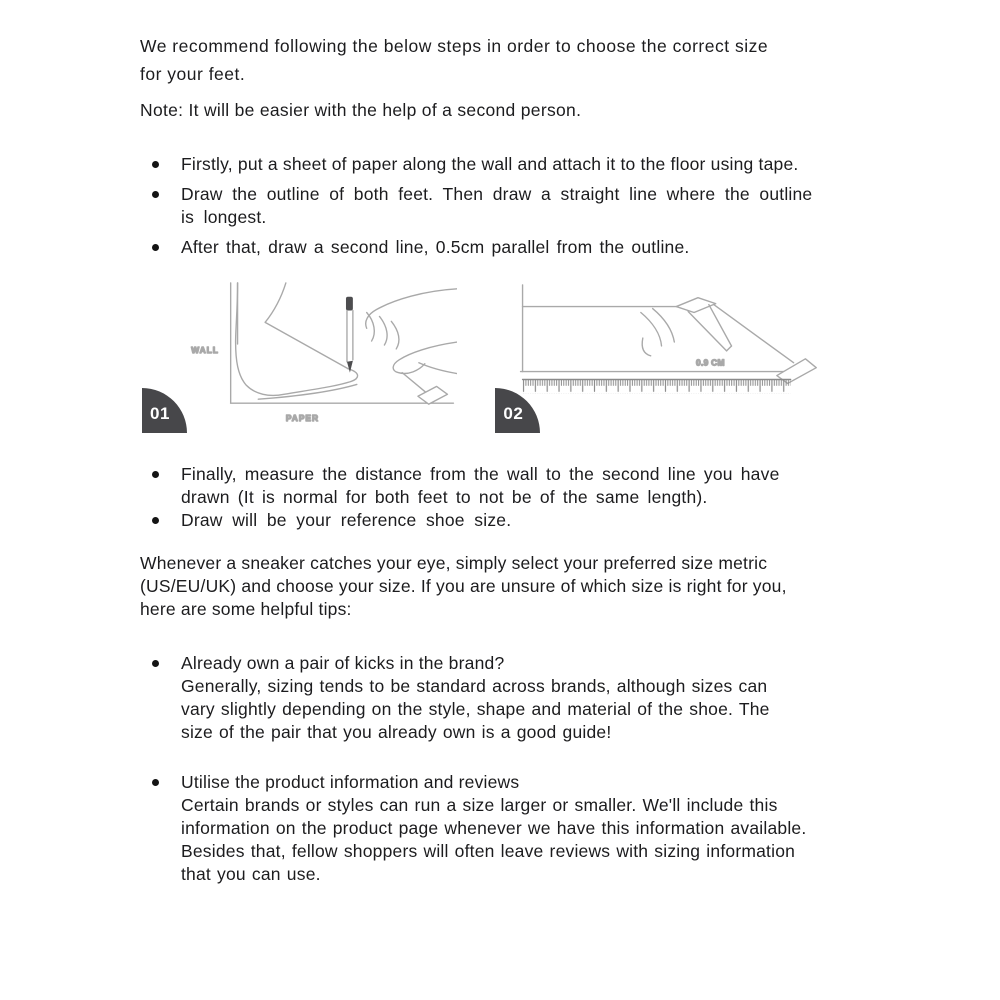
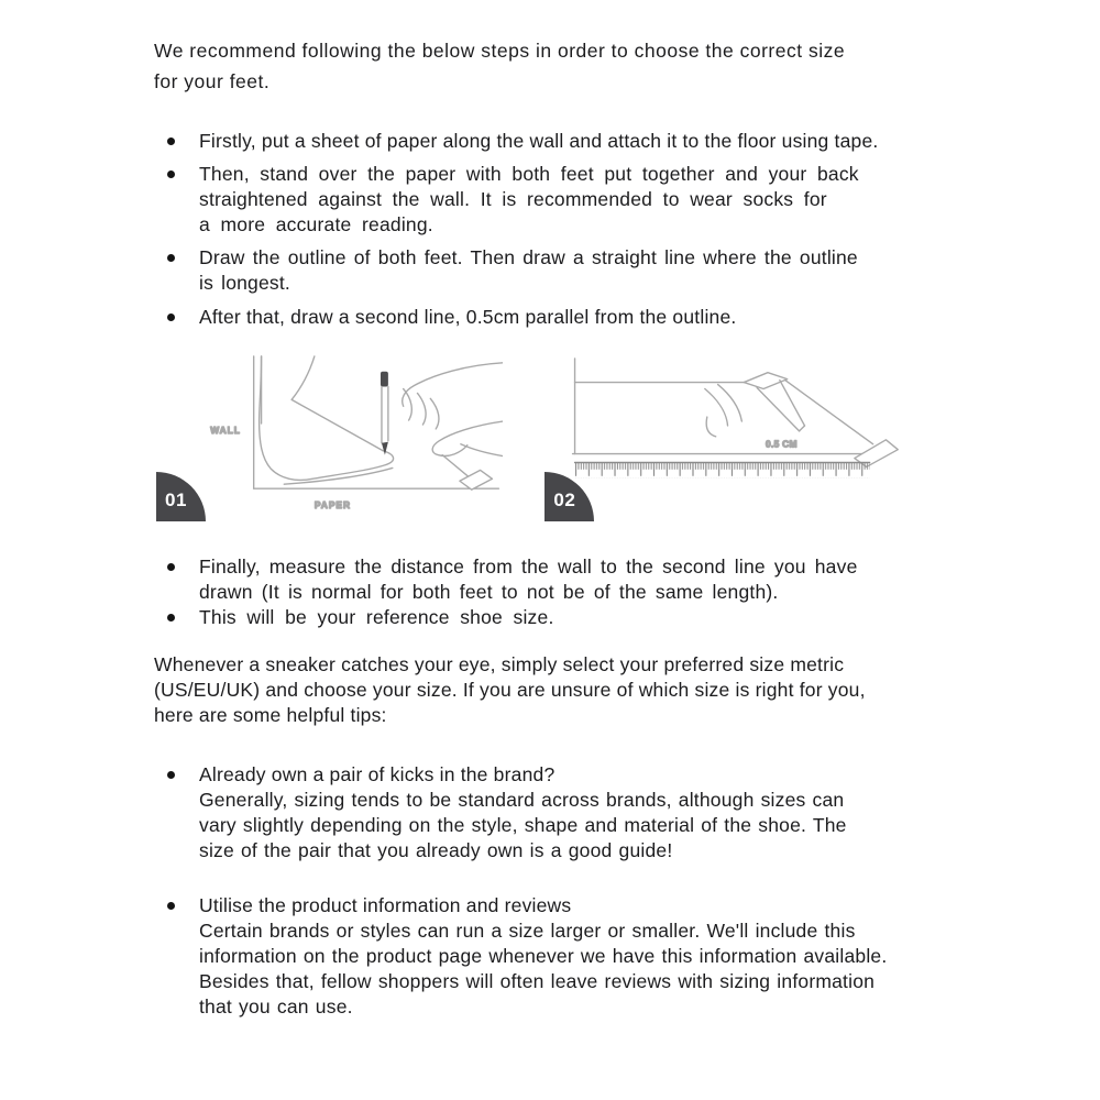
  We recommend following the below steps in order to choose the correct size
  for your feet.
- Note: It will be easier with the help of a second person.
  Firstly, put a sheet of paper along the wall and attach it to the floor using tape.
+ Then, stand over the paper with both feet put together and your back
+ straightened against the wall. It is recommended to wear socks for
+ a more accurate reading.
  Draw the outline of both feet. Then draw a straight line where the outline
  is longest.
  After that, draw a second line, 0.5cm parallel from the outline.
  WALL
  PAPER
  01
- 0.9 CM
+ 0.5 CM
  02
  Finally, measure the distance from the wall to the second line you have
  drawn (It is normal for both feet to not be of the same length).
- Draw will be your reference shoe size.
+ This will be your reference shoe size.
  Whenever a sneaker catches your eye, simply select your preferred size metric
  (US/EU/UK) and choose your size. If you are unsure of which size is right for you,
  here are some helpful tips:
  Already own a pair of kicks in the brand?
  Generally, sizing tends to be standard across brands, although sizes can
  vary slightly depending on the style, shape and material of the shoe. The
  size of the pair that you already own is a good guide!
  Utilise the product information and reviews
  Certain brands or styles can run a size larger or smaller. We'll include this
  information on the product page whenever we have this information available.
  Besides that, fellow shoppers will often leave reviews with sizing information
  that you can use.
